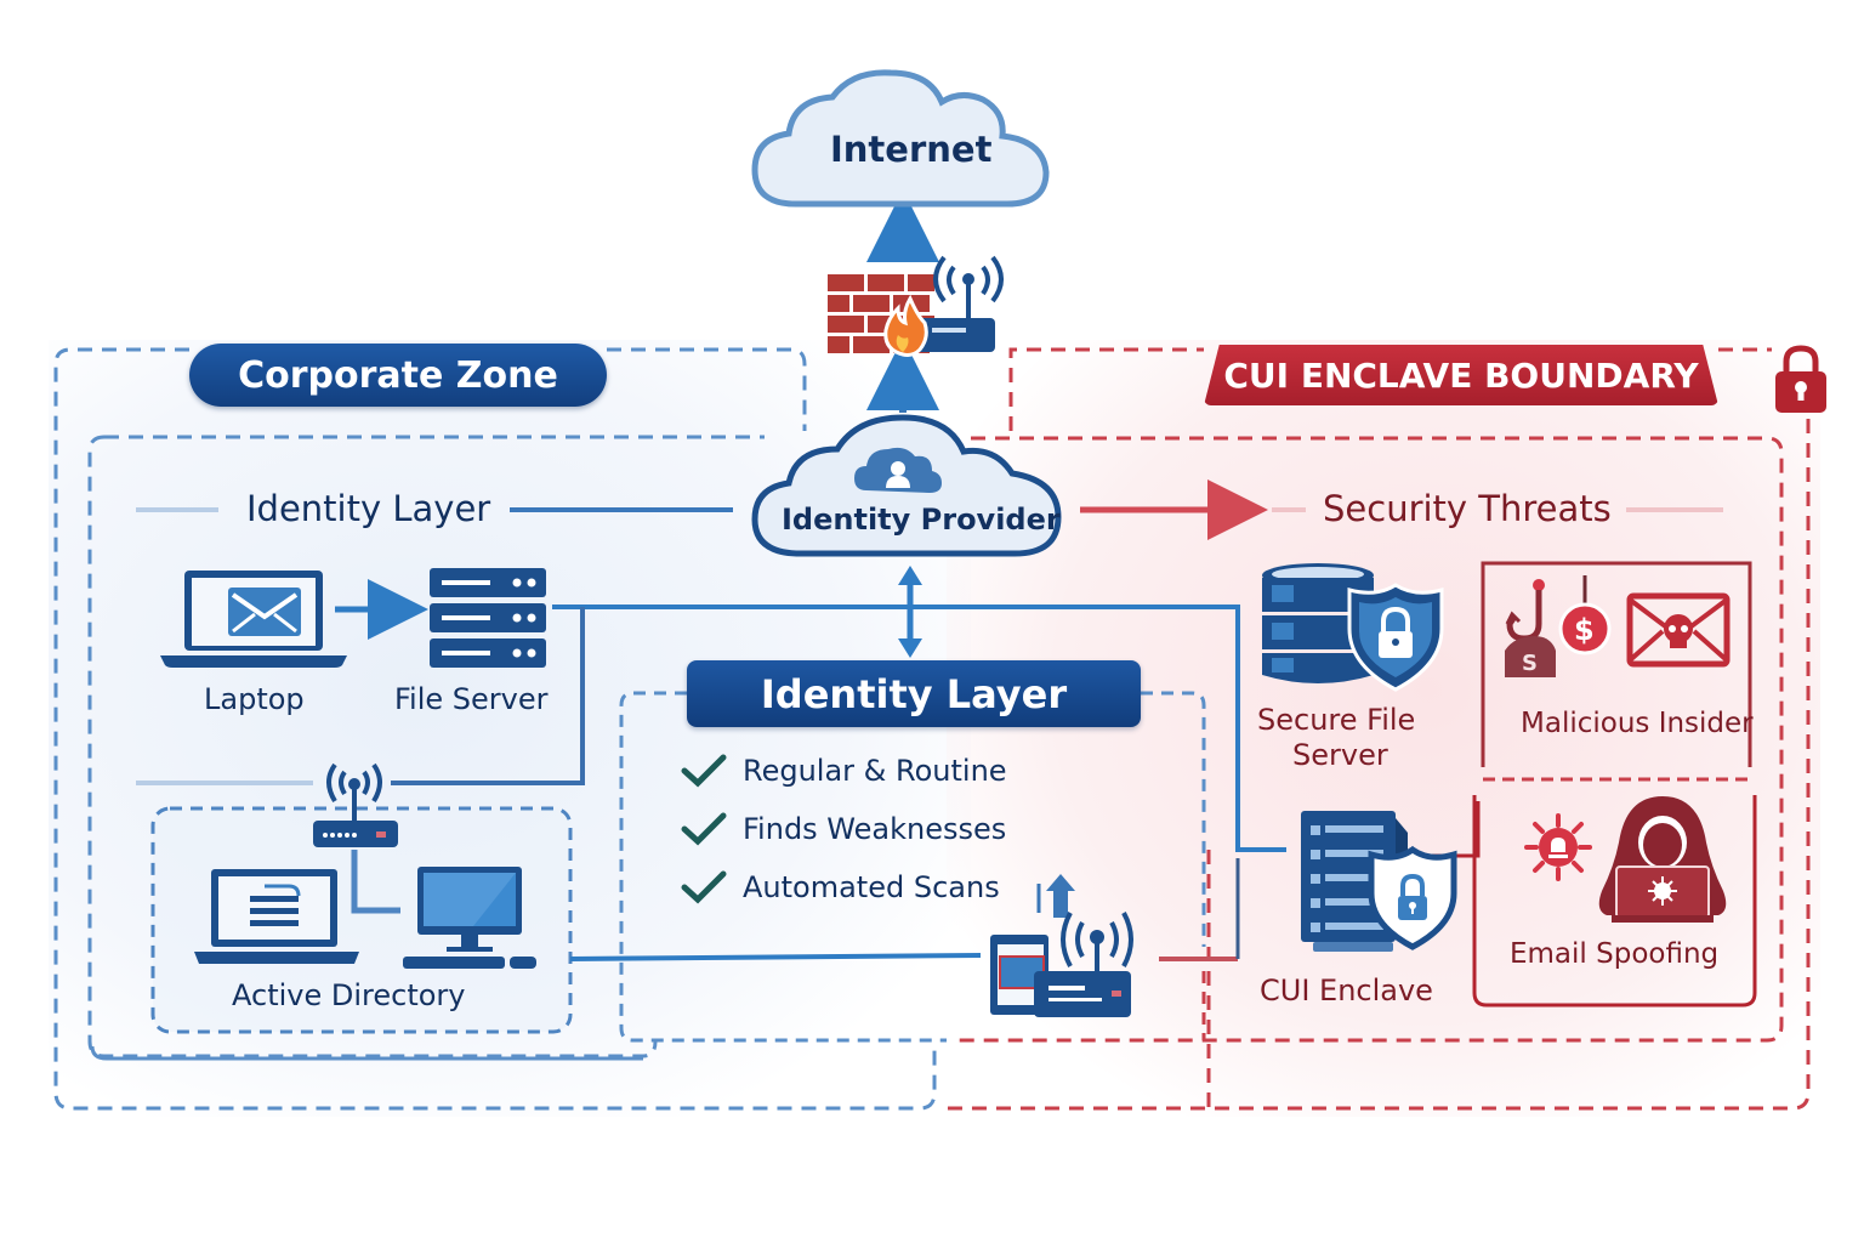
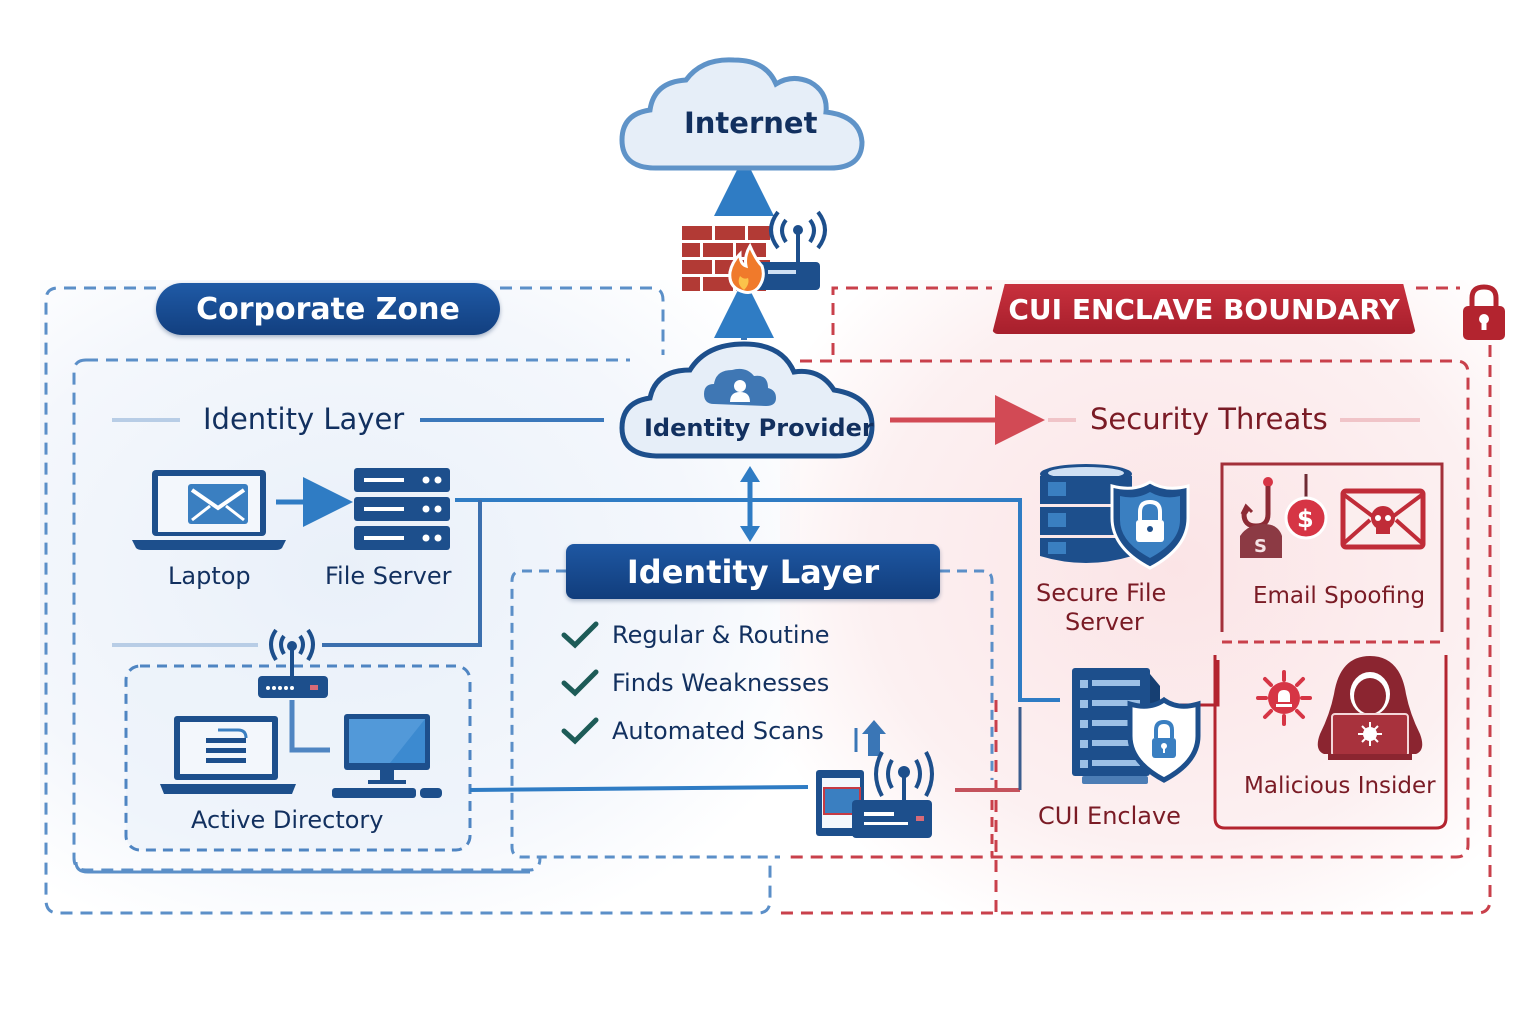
  Internet
  Corporate Zone
  CUI ENCLAVE BOUNDARY
  Identity Layer
  Identity Provider
  Security Threats
  Laptop
  File Server
  Active Directory
  Identity Layer
  Regular & Routine
  Finds Weaknesses
  Automated Scans
  Secure File
  Server
  S
  $
- Malicious Insider
+ Email Spoofing
  CUI Enclave
- Email Spoofing
+ Malicious Insider
